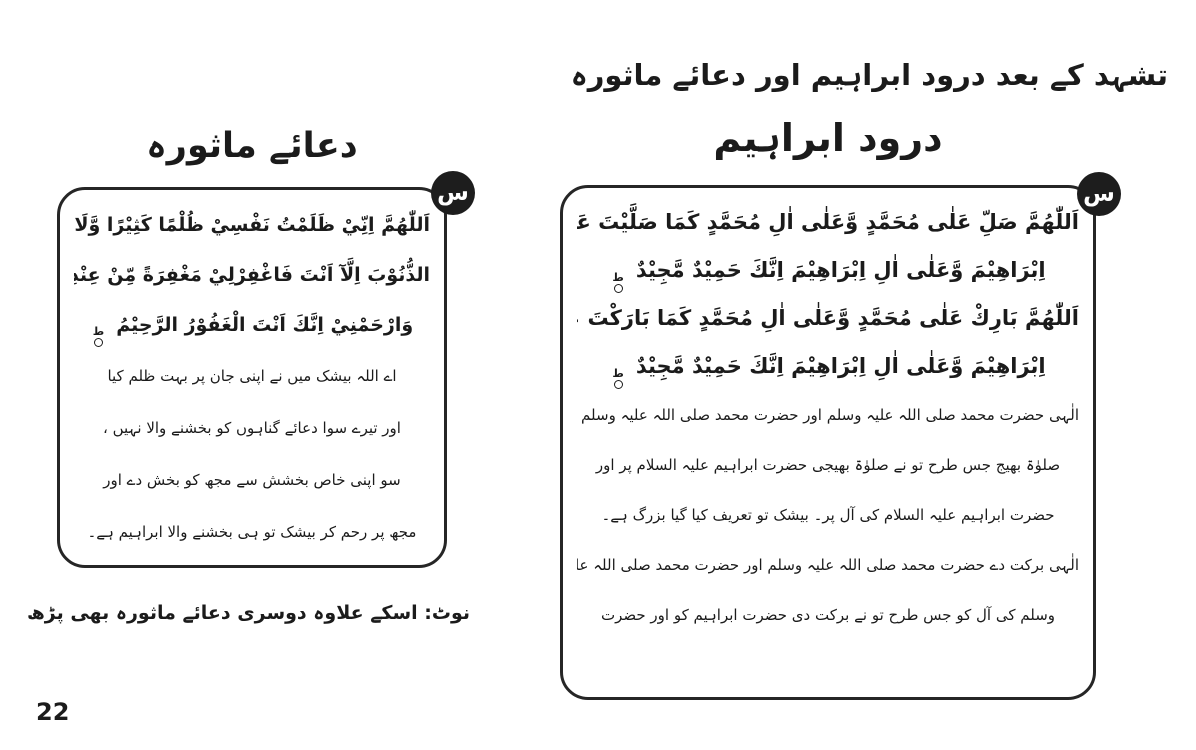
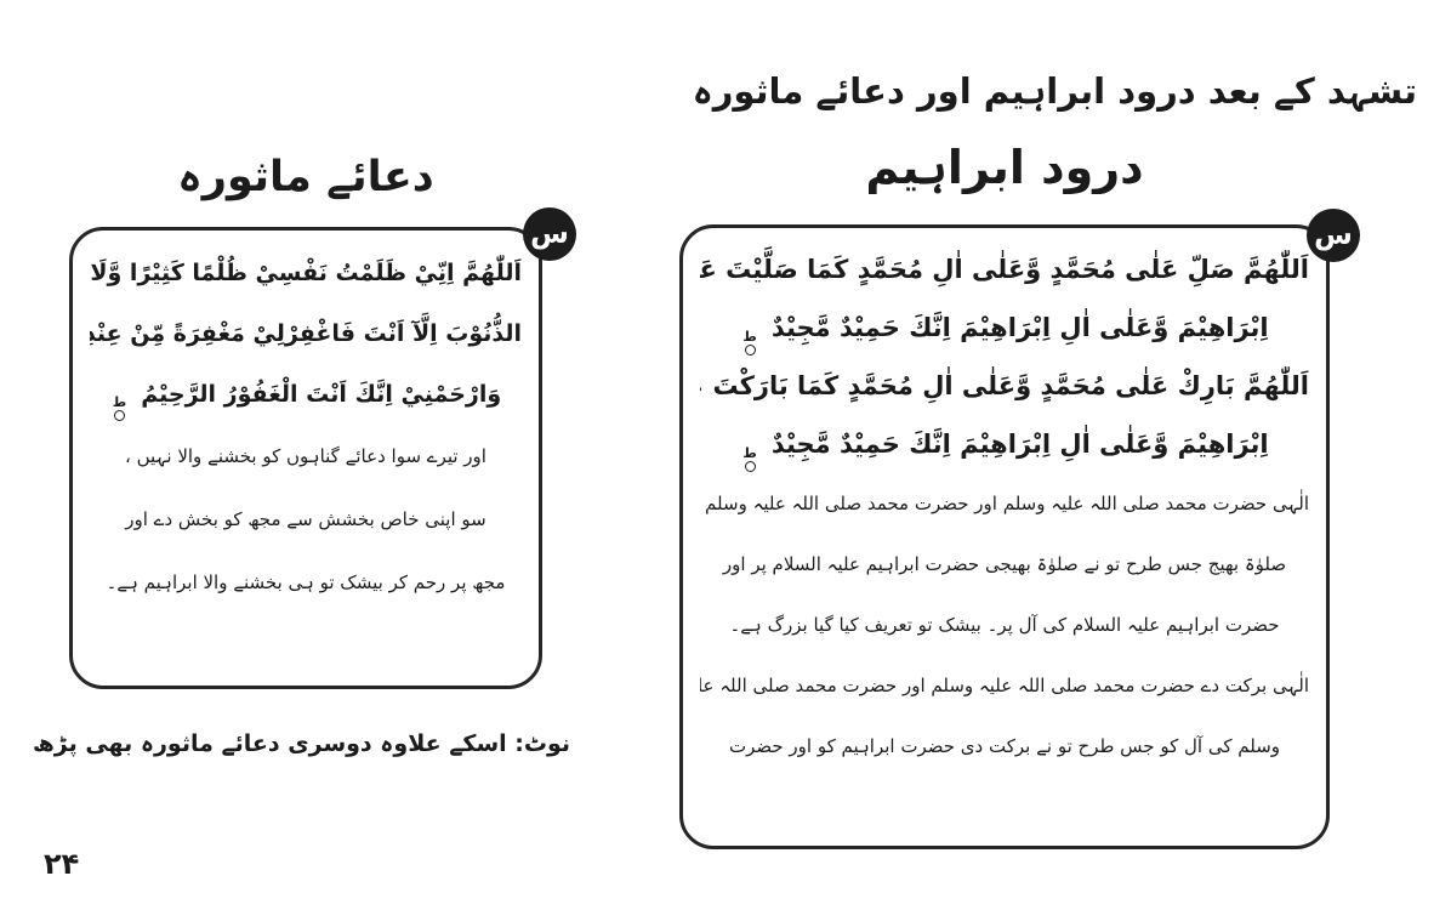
  تشہد کے بعد درود ابراہیم اور دعائے ماثورہ
  درود ابراہیم
  س
  اَللّٰهُمَّ صَلِّ عَلٰى مُحَمَّدٍ وَّعَلٰى اٰلِ مُحَمَّدٍ كَمَا صَلَّيْتَ عَ
  اِبْرَاهِيْمَ وَّعَلٰى اٰلِ اِبْرَاهِيْمَ اِنَّكَ حَمِيْدٌ مَّجِيْدٌ
  ط
  اَللّٰهُمَّ بَارِكْ عَلٰى مُحَمَّدٍ وَّعَلٰى اٰلِ مُحَمَّدٍ كَمَا بَارَكْتَ
  اِبْرَاهِيْمَ وَّعَلٰى اٰلِ اِبْرَاهِيْمَ اِنَّكَ حَمِيْدٌ مَّجِيْدٌ
  ط
  الٰہی حضرت محمد صلی اللہ علیہ وسلم اور حضرت محمد صلی اللہ علیہ وسلم
  صلوٰۃ بھیج جس طرح تو نے صلوٰۃ بھیجی حضرت ابراہیم علیہ السلام پر اور
  حضرت ابراہیم علیہ السلام کی آل پر۔ بیشک تو تعریف کیا گیا بزرگ ہے۔
  الٰہی برکت دے حضرت محمد صلی اللہ علیہ وسلم اور حضرت محمد صلی اللہ عل
  وسلم کی آل کو جس طرح تو نے برکت دی حضرت ابراہیم کو اور حضرت
  دعائے ماثورہ
  س
  اَللّٰهُمَّ اِنِّيْ ظَلَمْتُ نَفْسِيْ ظُلْمًا كَثِيْرًا وَّلَا
  الذُّنُوْبَ اِلَّآ اَنْتَ فَاغْفِرْلِيْ مَغْفِرَةً مِّنْ عِنْدِ
  وَارْحَمْنِيْ اِنَّكَ اَنْتَ الْغَفُوْرُ الرَّحِيْمُ
  ط
- اے اللہ بیشک میں نے اپنی جان پر بہت ظلم کیا
  اور تیرے سوا دعائے گناہوں کو بخشنے والا نہیں ،
  سو اپنی خاص بخشش سے مجھ کو بخش دے اور
  مجھ پر رحم کر بیشک تو ہی بخشنے والا ابراہیم ہے۔
  نوٹ: اسکے علاوہ دوسری دعائے ماثورہ بھی پڑھ
- 22
+ ۲۴
